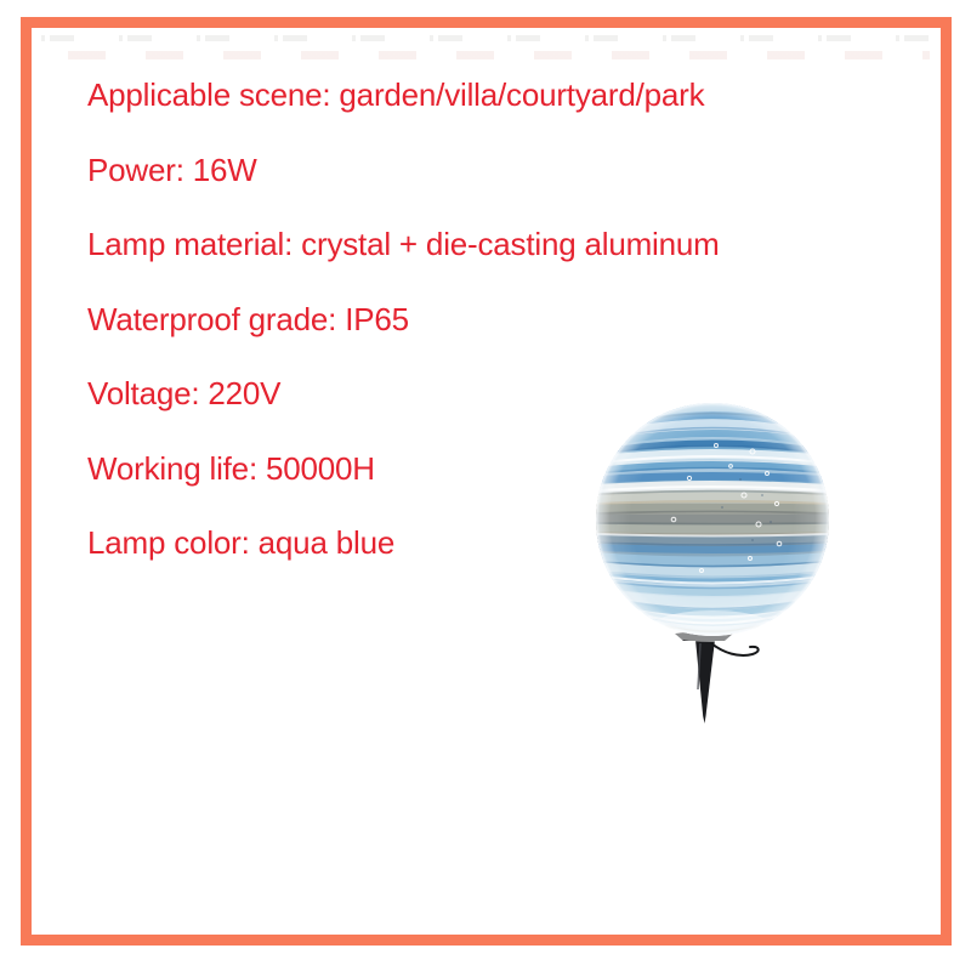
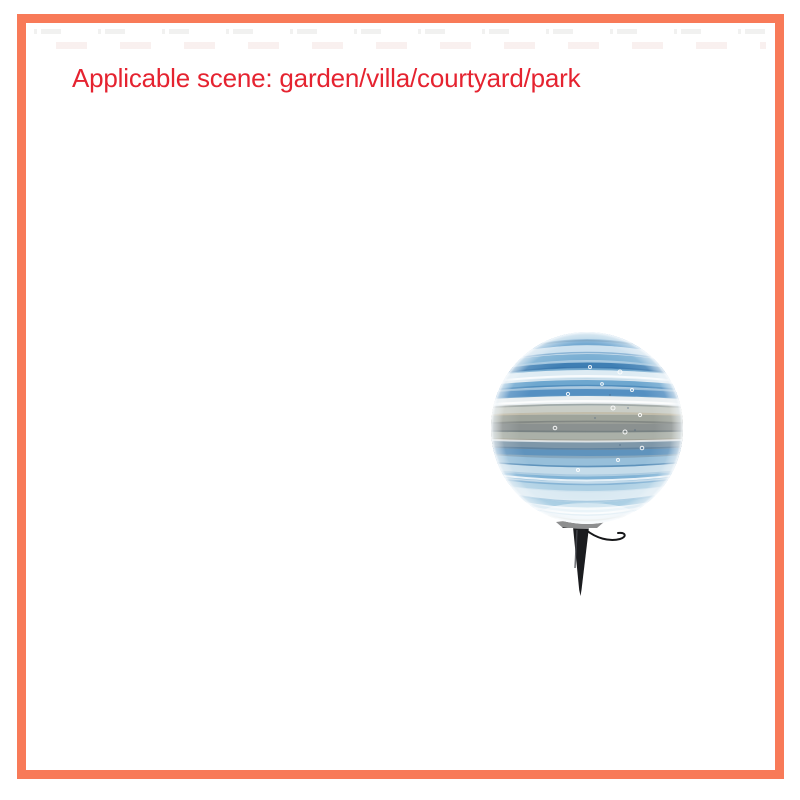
  Applicable scene: garden/villa/courtyard/park
- Power: 16W
- Lamp material: crystal + die-casting aluminum
- Waterproof grade: IP65
- Voltage: 220V
- Working life: 50000H
- Lamp color: aqua blue
